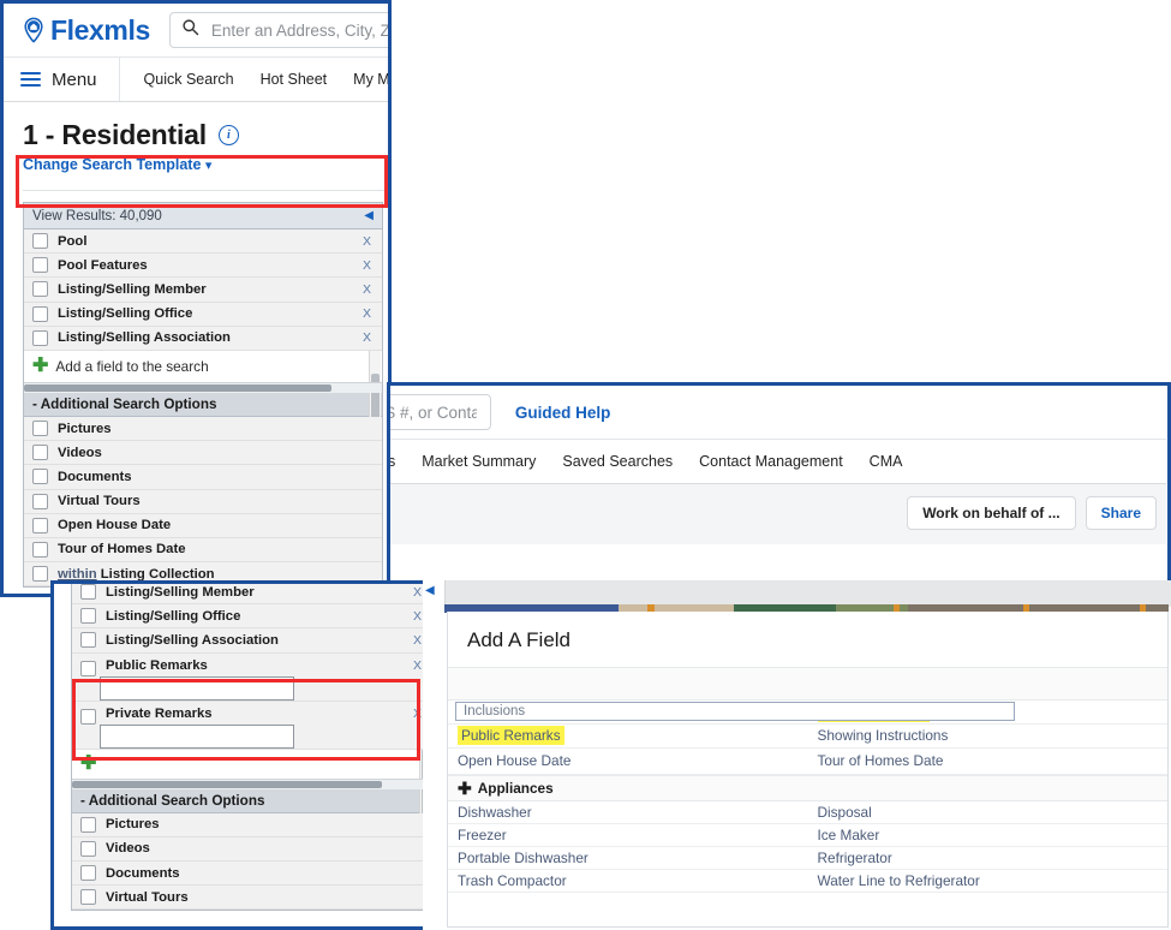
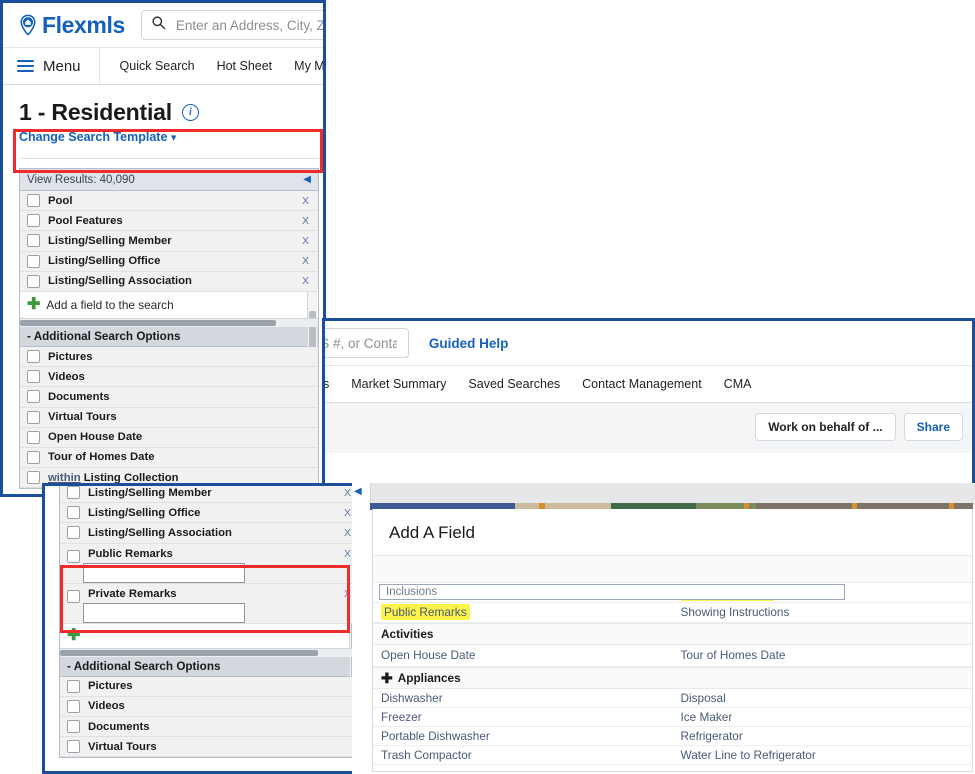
  Flexmls
  Menu
  Quick Search
  Hot Sheet
  1 - Residential
  i
  Change Search Template ▾
  View Results: 40,090
  ◀
  Pool
  X
  Pool Features
  X
  Listing/Selling Member
  X
  Listing/Selling Office
  X
  Listing/Selling Association
  X
  ✚
  Add a field to the search
  - Additional Search Options
  Pictures
  Videos
  Documents
  Virtual Tours
  Open House Date
  Tour of Homes Date
  within Listing Collection
  Guided Help
  Market Summary
  Saved Searches
  Contact Management
  CMA
  Work on behalf of ...
  Share
  Listing/Selling Member
  X
  Listing/Selling Office
  X
  Listing/Selling Association
  X
  Public Remarks
  X
  Private Remarks
  X
  ✚
  - Additional Search Options
  Pictures
  Videos
  Documents
  Virtual Tours
  ◀
  Add A Field
  Inclusions
  Public Remarks
  Showing Instructions
+ Activities
  Open House Date
  Tour of Homes Date
  ✚
  Appliances
  Dishwasher
  Disposal
  Freezer
  Ice Maker
  Portable Dishwasher
  Refrigerator
  Trash Compactor
  Water Line to Refrigerator
